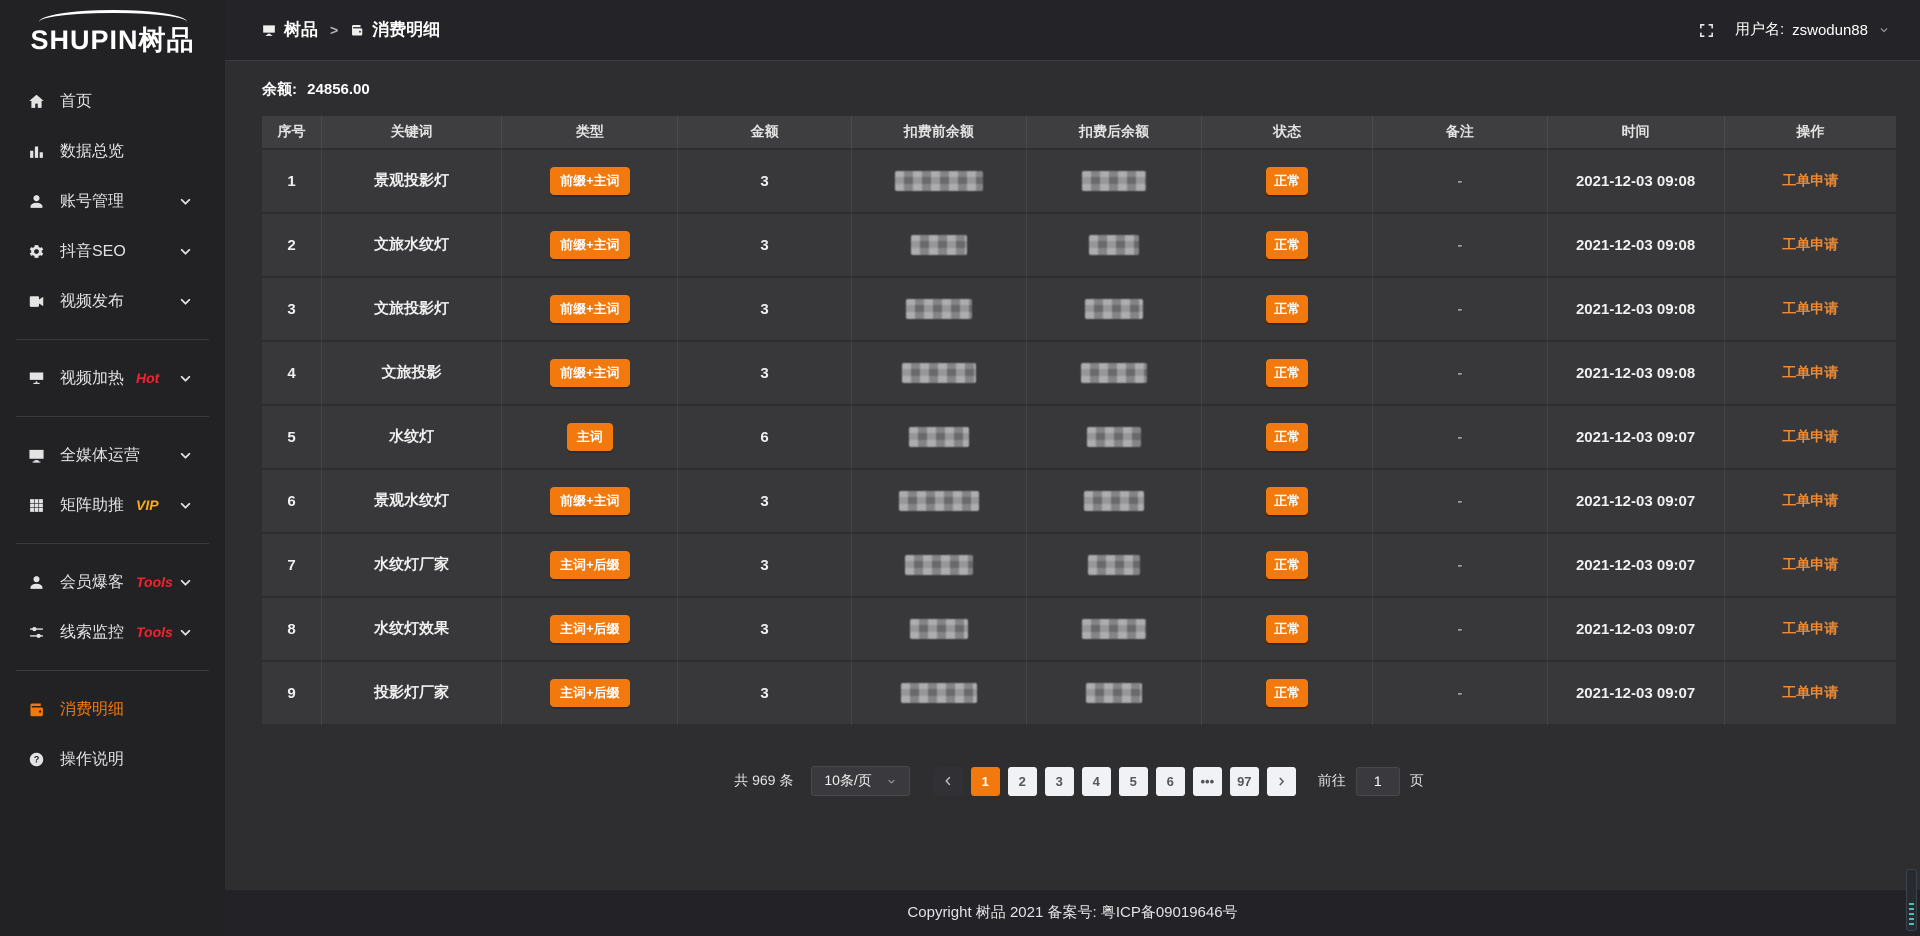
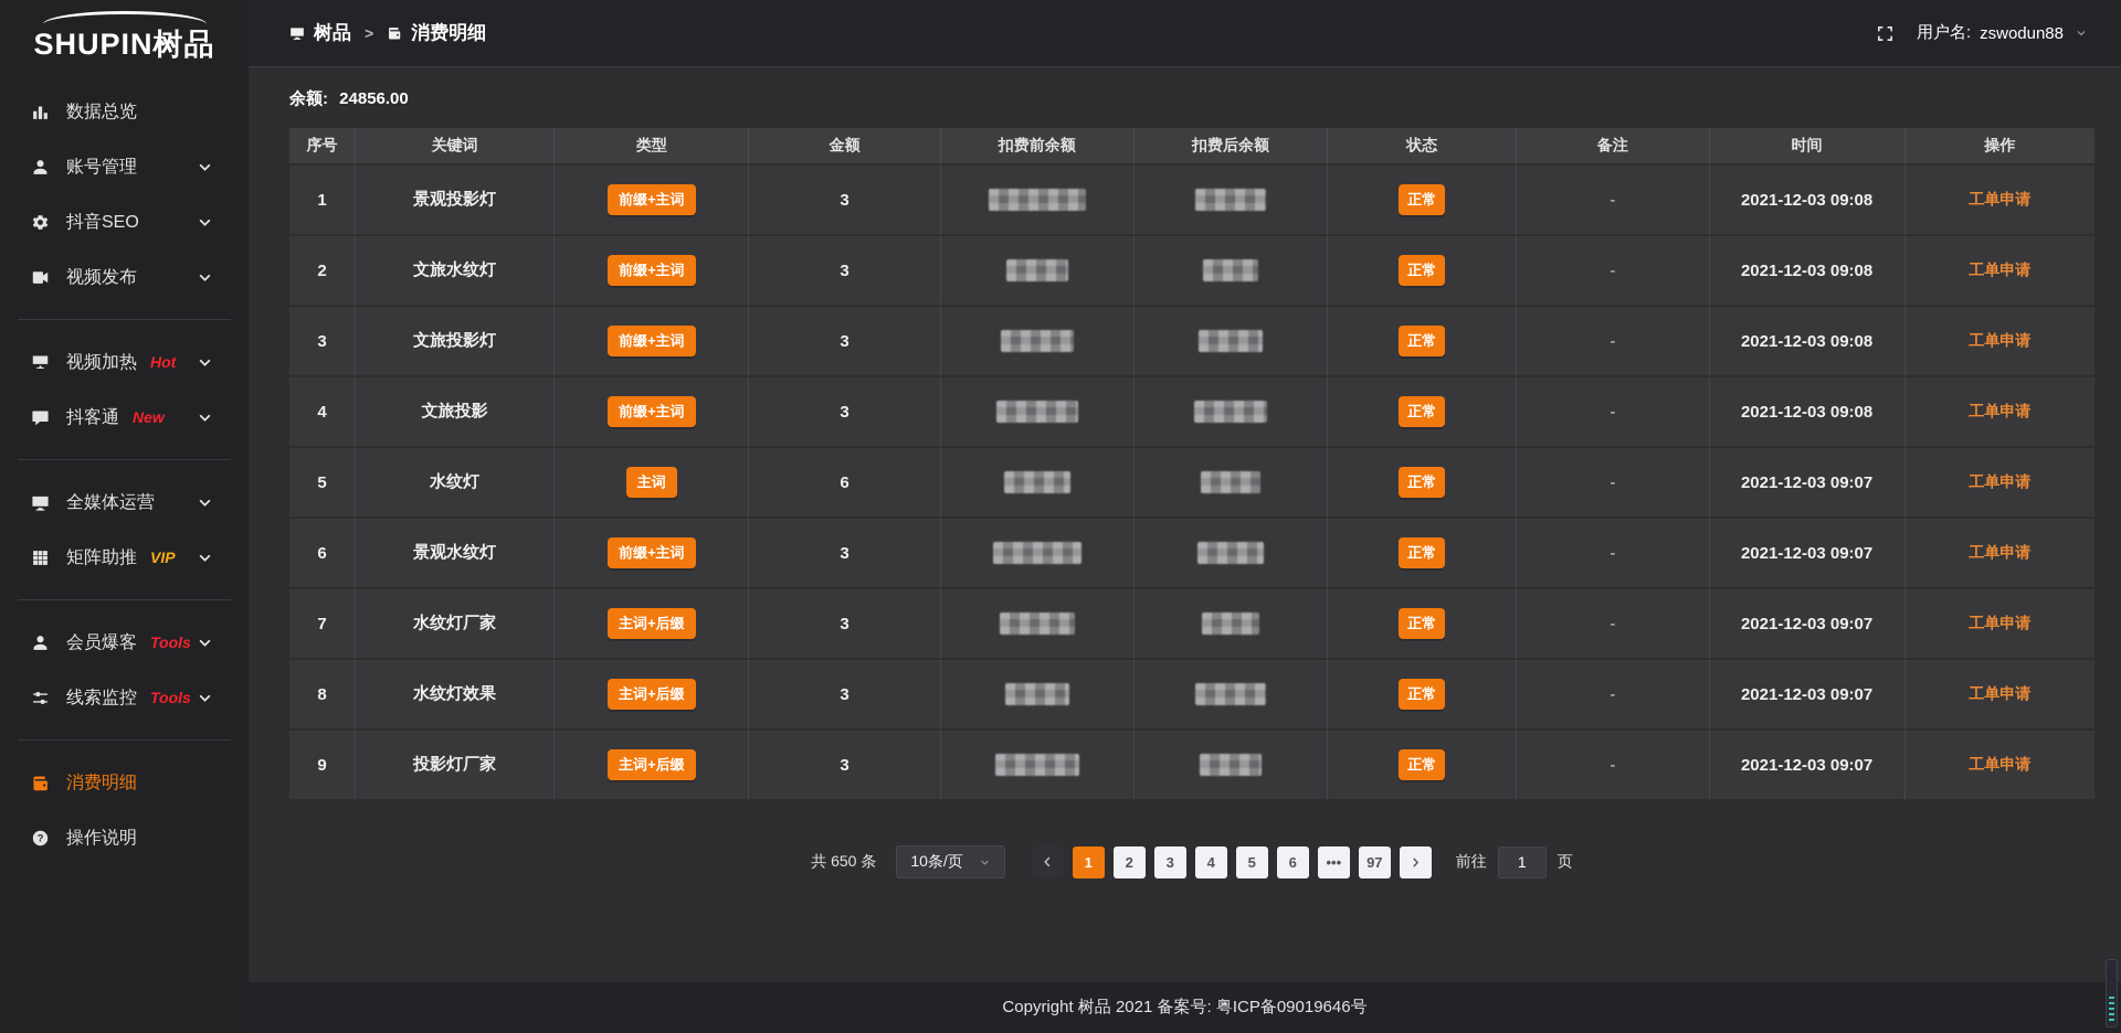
  SHUPIN树品
- 首页
  数据总览
  账号管理
  抖音SEO
  视频发布
  视频加热
  Hot
+ 抖客通
+ New
  全媒体运营
  矩阵助推
  VIP
  会员爆客
  Tools
  线索监控
  Tools
  消费明细
  ?
  操作说明
  树品
  >
  消费明细
  用户名:
  zswodun88
  余额: 24856.00
  序号	关键词	类型	金额	扣费前余额	扣费后余额	状态	备注	时间	操作
  1	景观投影灯	前缀+主词	3			正常	-	2021-12-03 09:08	工单申请
  2	文旅水纹灯	前缀+主词	3			正常	-	2021-12-03 09:08	工单申请
  3	文旅投影灯	前缀+主词	3			正常	-	2021-12-03 09:08	工单申请
  4	文旅投影	前缀+主词	3			正常	-	2021-12-03 09:08	工单申请
  5	水纹灯	主词	6			正常	-	2021-12-03 09:07	工单申请
  6	景观水纹灯	前缀+主词	3			正常	-	2021-12-03 09:07	工单申请
  7	水纹灯厂家	主词+后缀	3			正常	-	2021-12-03 09:07	工单申请
  8	水纹灯效果	主词+后缀	3			正常	-	2021-12-03 09:07	工单申请
  9	投影灯厂家	主词+后缀	3			正常	-	2021-12-03 09:07	工单申请
- 共 969 条
+ 共 650 条
  10条/页
  1
  2
  3
  4
  5
  6
  •••
  97
  前往
  1
  页
  Copyright 树品 2021 备案号: 粤ICP备09019646号
